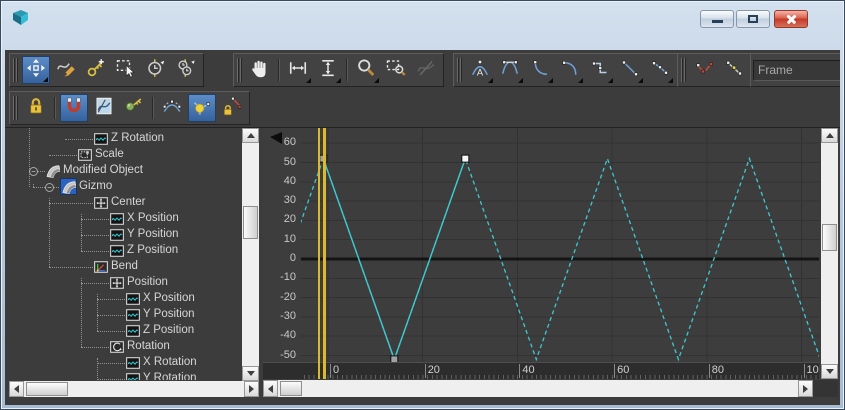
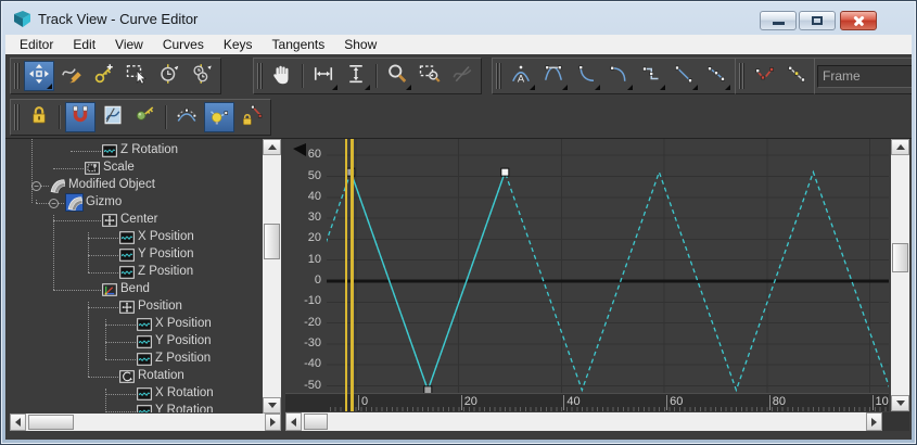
+ Track View - Curve Editor
+ Editor
+ Edit
+ View
+ Curves
+ Keys
+ Tangents
+ Show
  A
  Frame
  Z Rotation
  Scale
  −
  Modified Object
  −
  Gizmo
  Center
  X Position
  Y Position
  Z Position
  Bend
  Position
  X Position
  Y Position
  Z Position
  Rotation
  X Rotation
  Y Rotation
  60
  50
  40
  30
  20
  10
  0
  -10
  -20
  -30
  -40
  -50
  0
  20
  40
  60
  80
